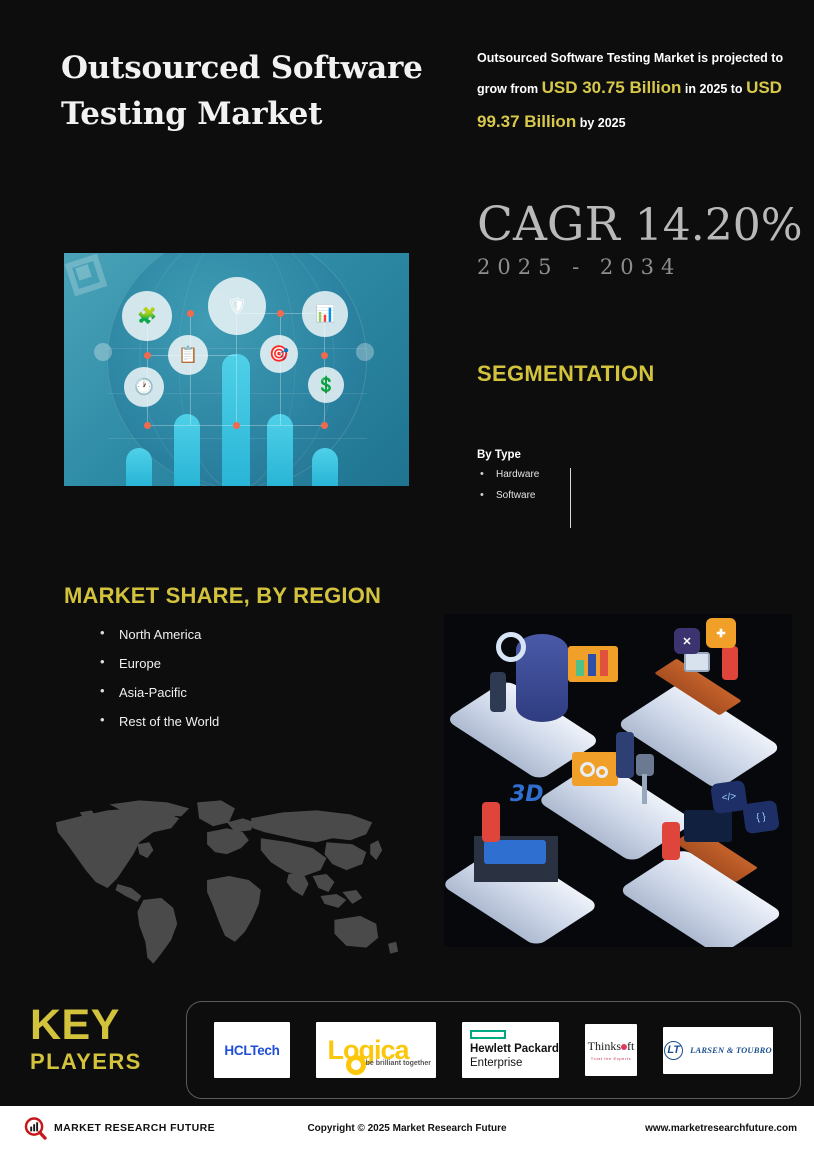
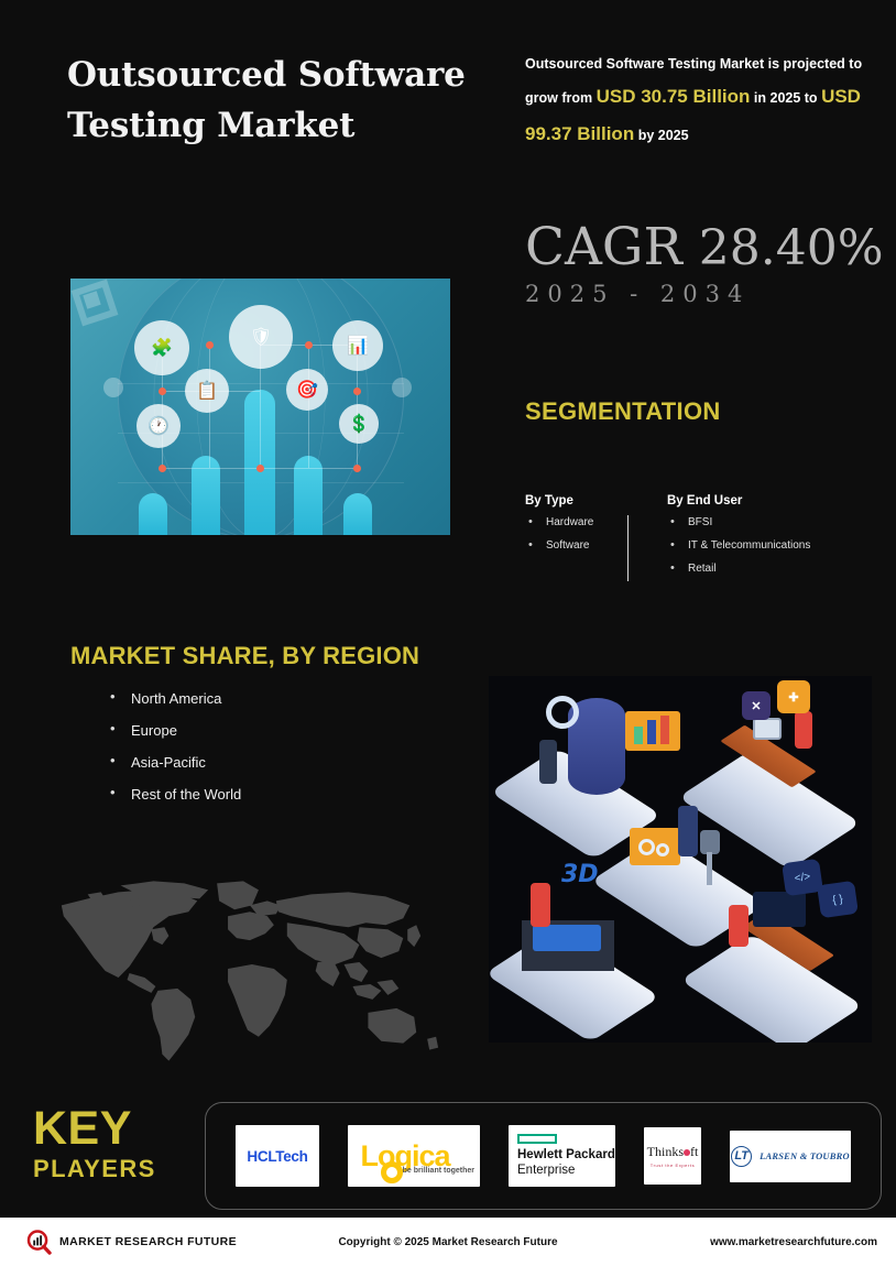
  Outsourced Software Testing Market
  Outsourced Software Testing Market is projected to grow from USD 30.75 Billion in 2025 to USD 99.37 Billion by 2025
- CAGR 14.20%
+ CAGR 28.40%
  2025 - 2034
  SEGMENTATION
  By Type
  Hardware
  Software
+ By End User
+ BFSI
+ IT & Telecommunications
+ Retail
  🧩
  📋
  🕐
  🛡
  🎯
  📊
  💲
  MARKET SHARE, BY REGION
  North America
  Europe
  Asia-Pacific
  Rest of the World
  ✕
  ✚
  3D
  KEY
  PLAYERS
  HCLTech
  Logica
  Hewlett Packard
  Enterprise
  Thinks ft
  LT
  LARSEN & TOUBRO
  MARKET RESEARCH FUTURE
  Copyright © 2025 Market Research Future
  www.marketresearchfuture.com
